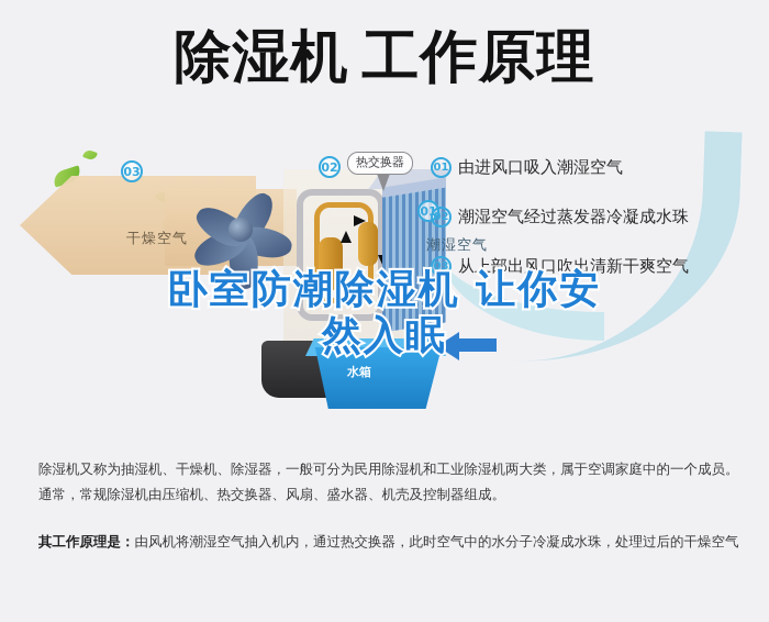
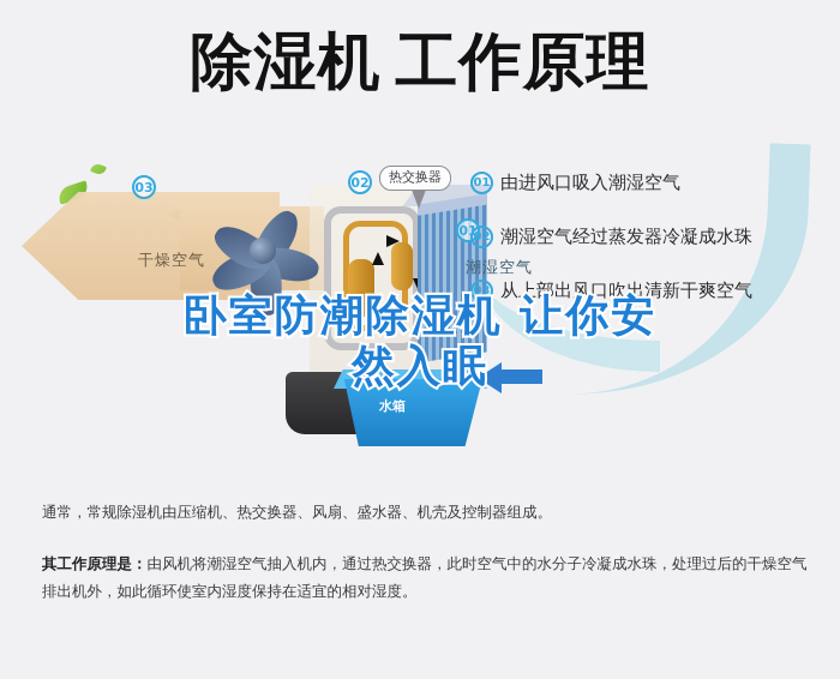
  除湿机 工作原理
  水箱
  03
  干燥空气
  02
  热交换器
  01
  潮湿空气
  01
  由进风口吸入潮湿空气
  02
  潮湿空气经过蒸发器冷凝成水珠
  03
  从上部出风口吹出清新干爽空气
  卧室防潮除湿机 让你安
  然入眠
- 除湿机又称为抽湿机、干燥机、除湿器，一般可分为民用除湿机和工业除湿机两大类，属于空调家庭中的一个成员。
  通常，常规除湿机由压缩机、热交换器、风扇、盛水器、机壳及控制器组成。
  其工作原理是：由风机将潮湿空气抽入机内，通过热交换器，此时空气中的水分子冷凝成水珠，处理过后的干燥空气
+ 排出机外，如此循环使室内湿度保持在适宜的相对湿度。
